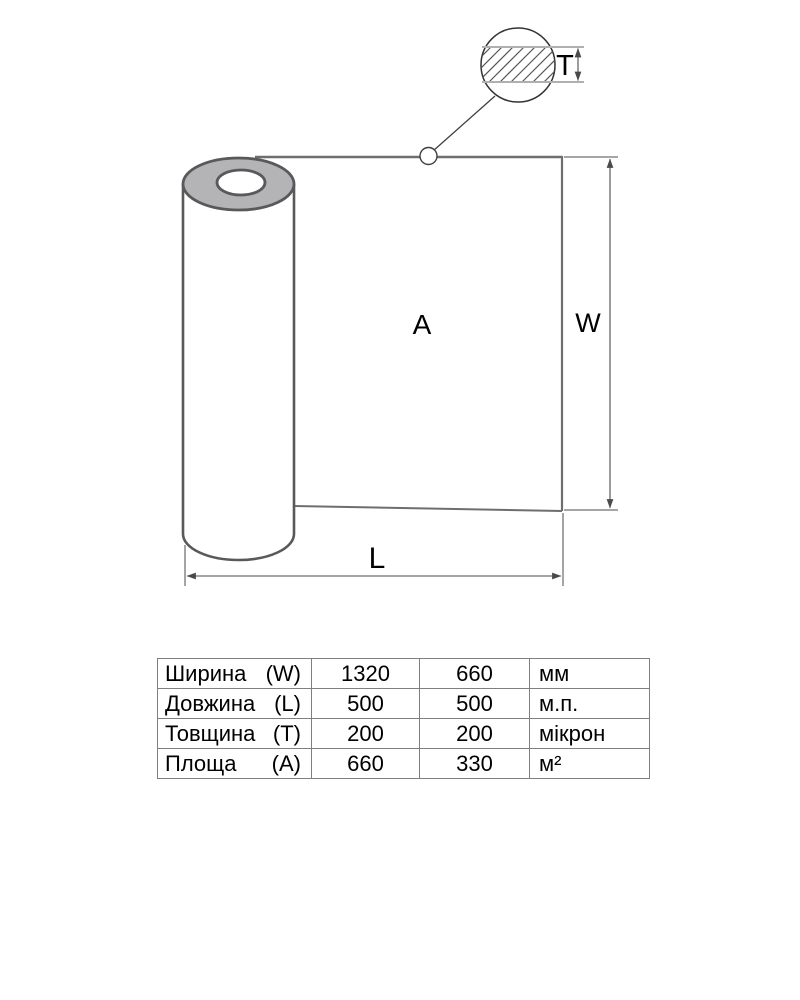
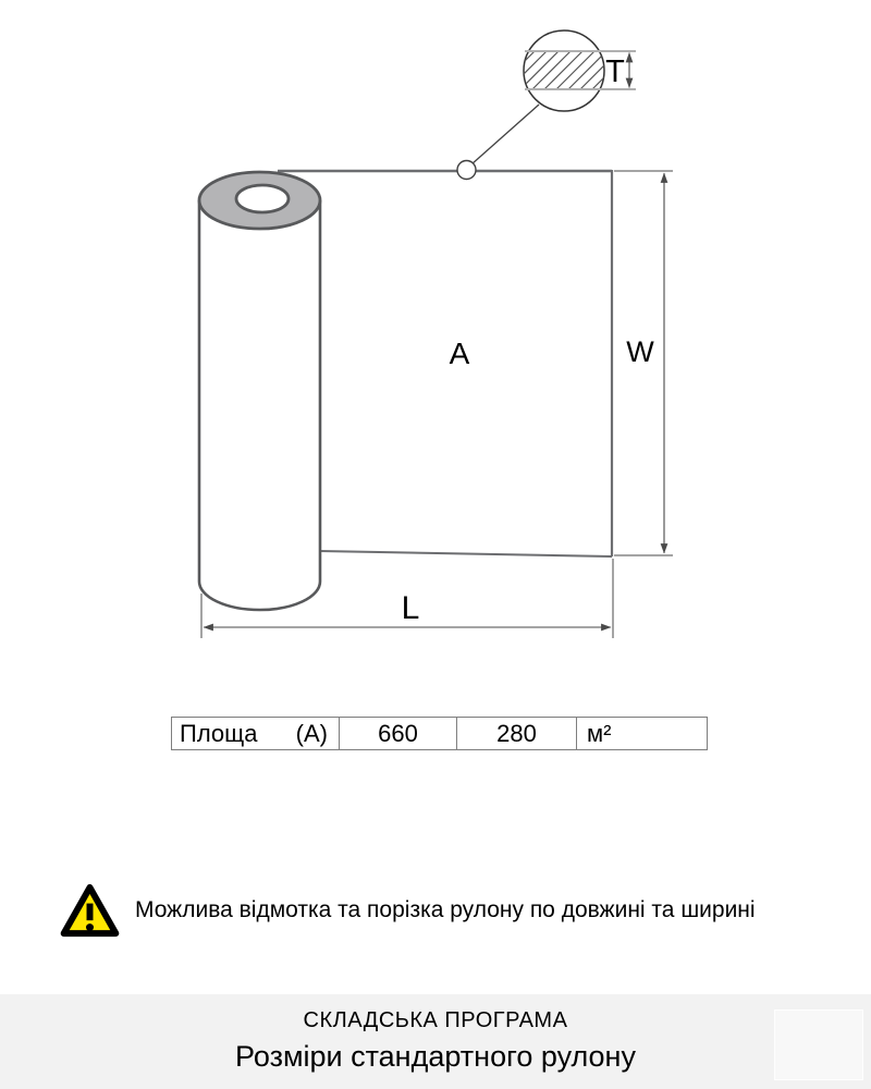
  T
  A
  W
  L
- Ширина (W)	1320	660	мм
- Довжина (L)	500	500	м.п.
- Товщина (Т)	200	200	мікрон
- Площа (А)	660	330	м²
+ Площа (А)	660	280	м²
+ Можлива відмотка та порізка рулону по довжині та ширині
+ СКЛАДСЬКА ПРОГРАМА
+ Розміри стандартного рулону
